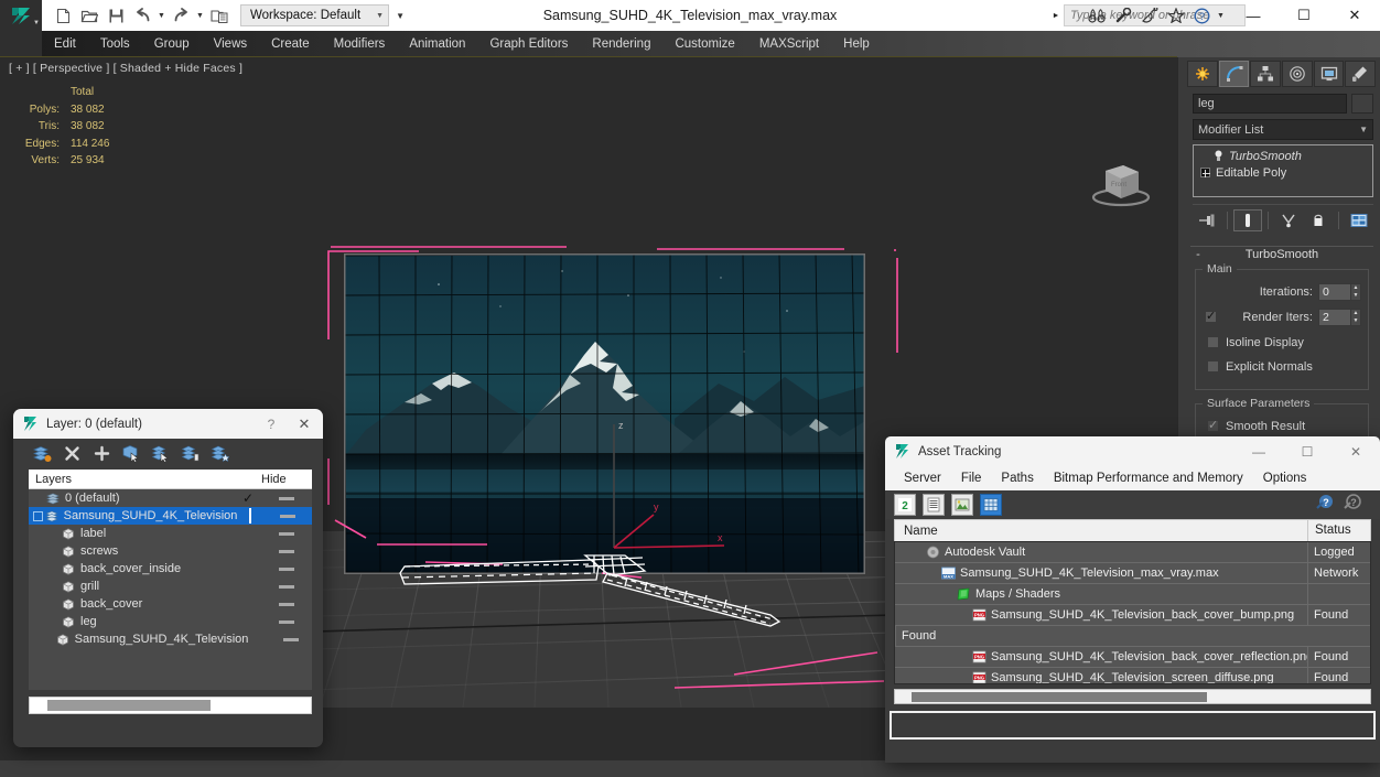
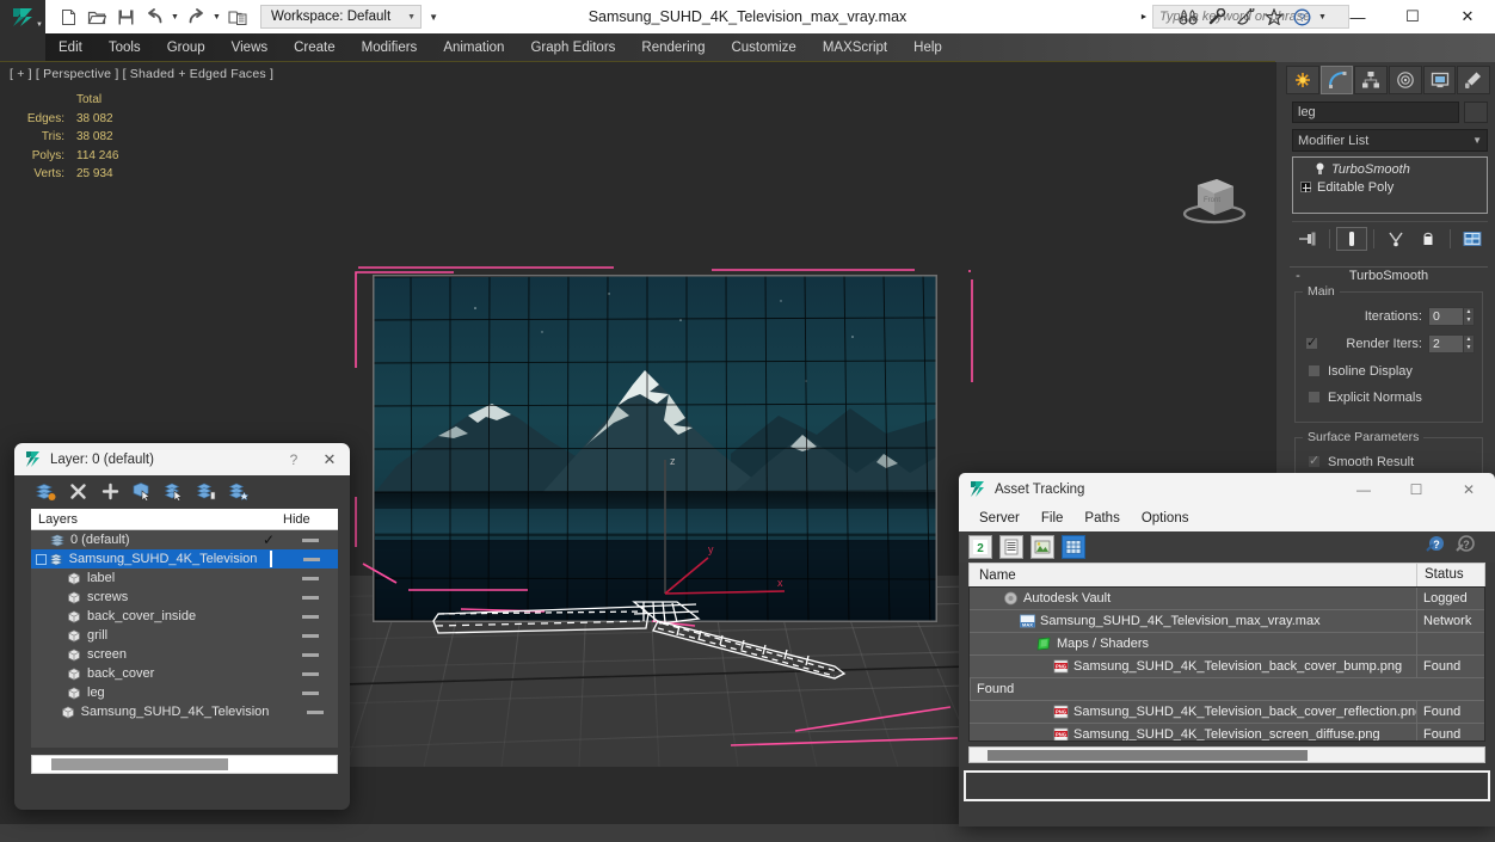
  Workspace: Default
  ▼
  Samsung_SUHD_4K_Television_max_vray.max
  Typ a kewor or phrase
  ?
  —
  ☐
  ✕
  Edit
  Tools
  Group
  Views
  Create
  Modifiers
  Animation
  Graph Editors
  Rendering
  Customize
  MAXScript
  Help
  z
  x
  y
- [ + ] [ Perspective ] [ Shaded + Hide Faces ]
+ [ + ] [ Perspective ] [ Shaded + Edged Faces ]
  	Total
- Polys:	38 082
+ Edges:	38 082
  Tris:	38 082
- Edges:	114 246
+ Polys:	114 246
  Verts:	25 934
  leg
  Modifier List
  ▼
  TurboSmooth
  Editable Poly
  -
  TurboSmooth
  Main
  Iterations:
  0
  Render Iters:
  2
  Isoline Display
  Explicit Normals
  Surface Parameters
  Smooth Result
  Layer: 0 (default)
  ?
  ✕
  Layers
  Hide
  0 (default)
  ✓
  Samsung_SUHD_4K_Television
  label
  screws
  back_cover_inside
  grill
+ screen
  back_cover
  leg
  Samsung_SUHD_4K_Television
  Asset Tracking
  —
  ☐
  ✕
  Server
  File
  Paths
- Bitmap Performance and Memory
  Options
  2
  ?
  ?
  Name
  Status
  Autodesk Vault
  Logged
  Samsung_SUHD_4K_Television_max_vray.max
  Network
  Maps / Shaders
  Samsung_SUHD_4K_Television_back_cover_bump.png
  Found
  Found
  Samsung_SUHD_4K_Television_back_cover_reflection.pn
  Found
  Samsung_SUHD_4K_Television_screen_diffuse.png
  Found
